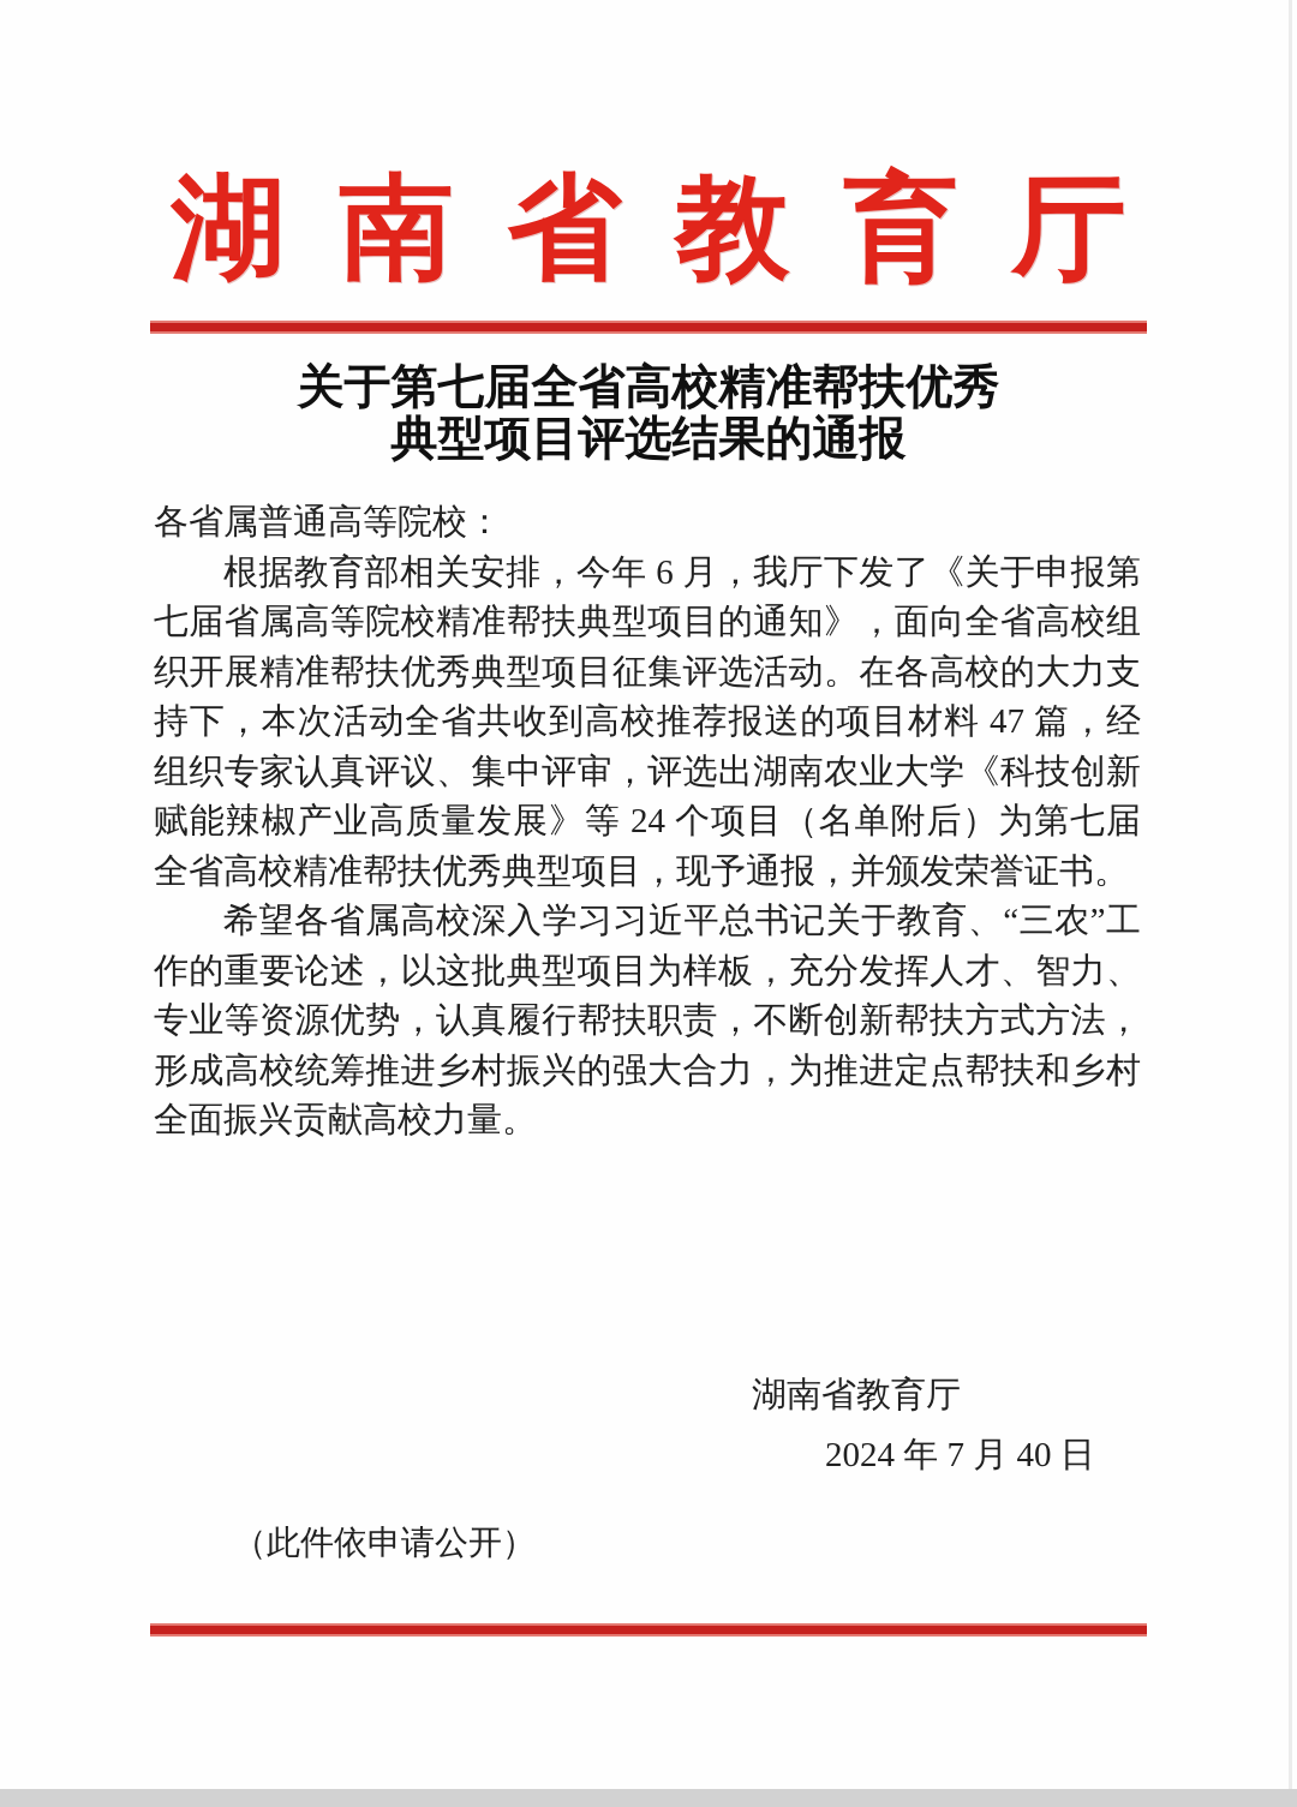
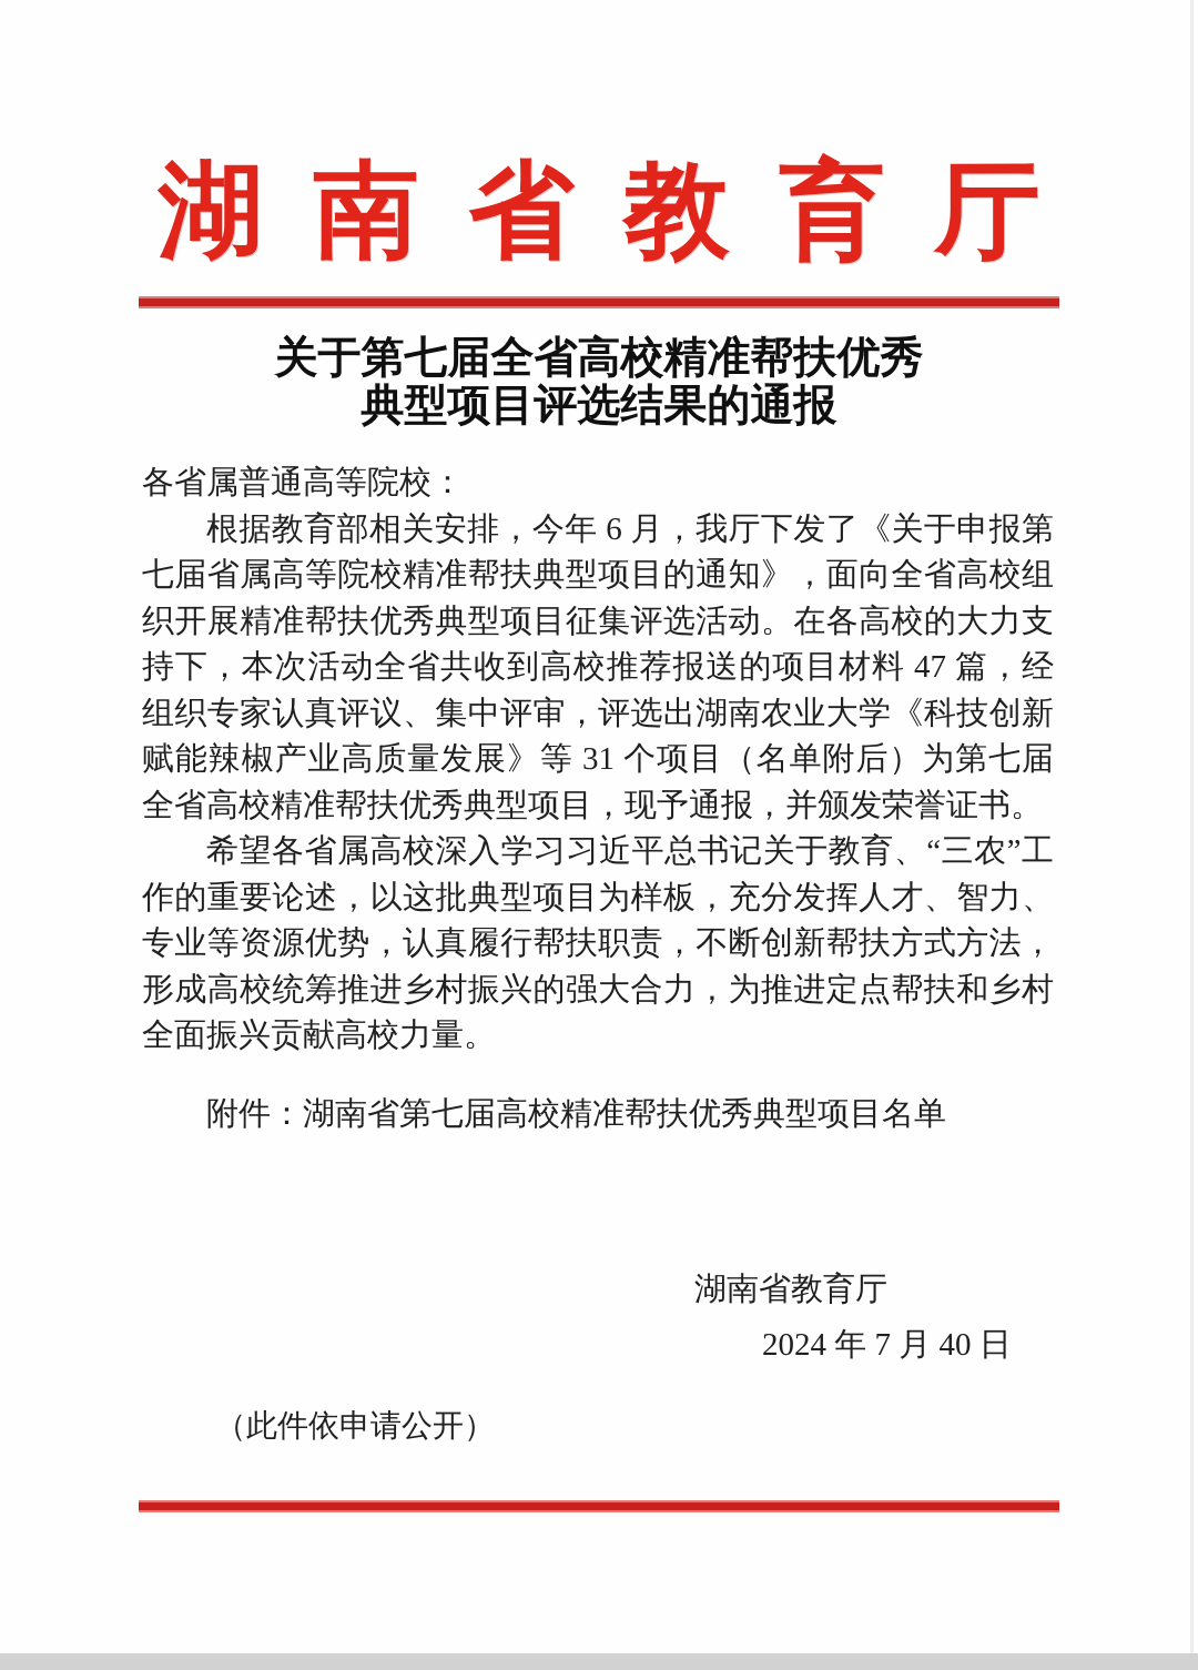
  湖南省教育厅
  关于第七届全省高校精准帮扶优秀
  典型项目评选结果的通报
  各省属普通高等院校：
- 根据教育部相关安排，今年 6 月，我厅下发了《关于申报第七届省属高等院校精准帮扶典型项目的通知》，面向全省高校组织开展精准帮扶优秀典型项目征集评选活动。在各高校的大力支持下，本次活动全省共收到高校推荐报送的项目材料 47 篇，经组织专家认真评议、集中评审，评选出湖南农业大学《科技创新赋能辣椒产业高质量发展》等 24 个项目（名单附后）为第七届全省高校精准帮扶优秀典型项目，现予通报，并颁发荣誉证书。
+ 根据教育部相关安排，今年 6 月，我厅下发了《关于申报第七届省属高等院校精准帮扶典型项目的通知》，面向全省高校组织开展精准帮扶优秀典型项目征集评选活动。在各高校的大力支持下，本次活动全省共收到高校推荐报送的项目材料 47 篇，经组织专家认真评议、集中评审，评选出湖南农业大学《科技创新赋能辣椒产业高质量发展》等 31 个项目（名单附后）为第七届全省高校精准帮扶优秀典型项目，现予通报，并颁发荣誉证书。
  希望各省属高校深入学习习近平总书记关于教育、“三农”工作的重要论述，以这批典型项目为样板，充分发挥人才、智力、专业等资源优势，认真履行帮扶职责，不断创新帮扶方式方法，形成高校统筹推进乡村振兴的强大合力，为推进定点帮扶和乡村全面振兴贡献高校力量。
+ 附件：湖南省第七届高校精准帮扶优秀典型项目名单
  湖南省教育厅
  2024 年 7 月 40 日
  （此件依申请公开）
